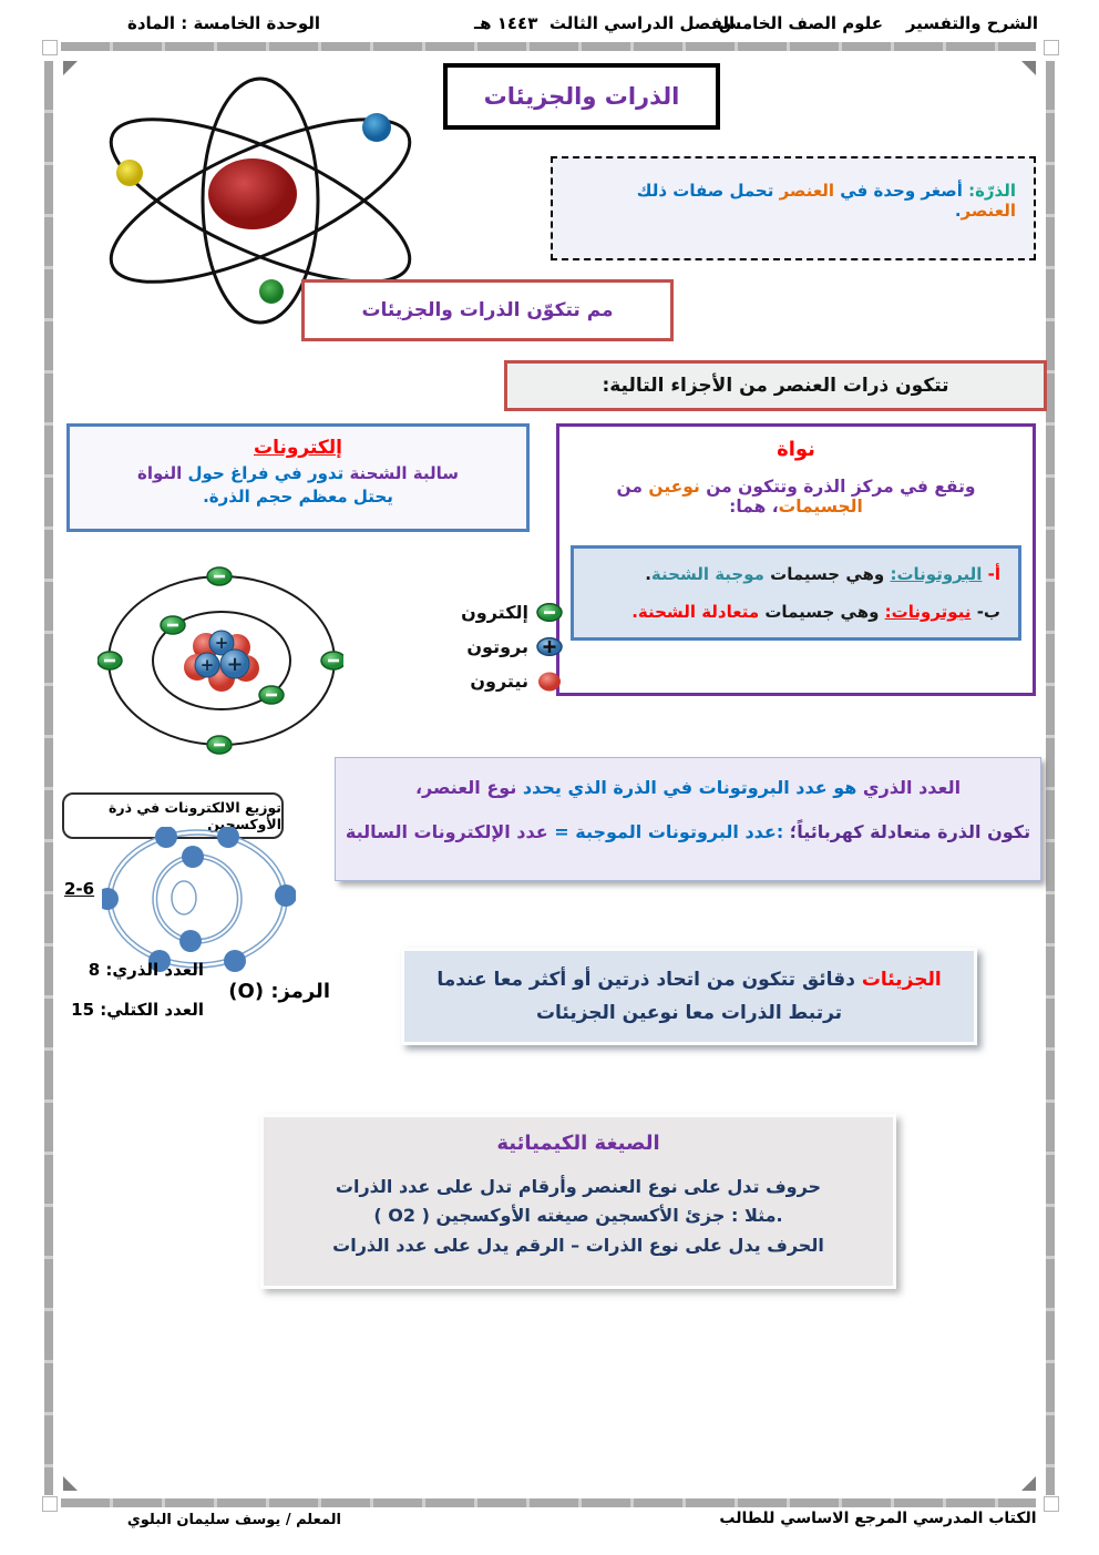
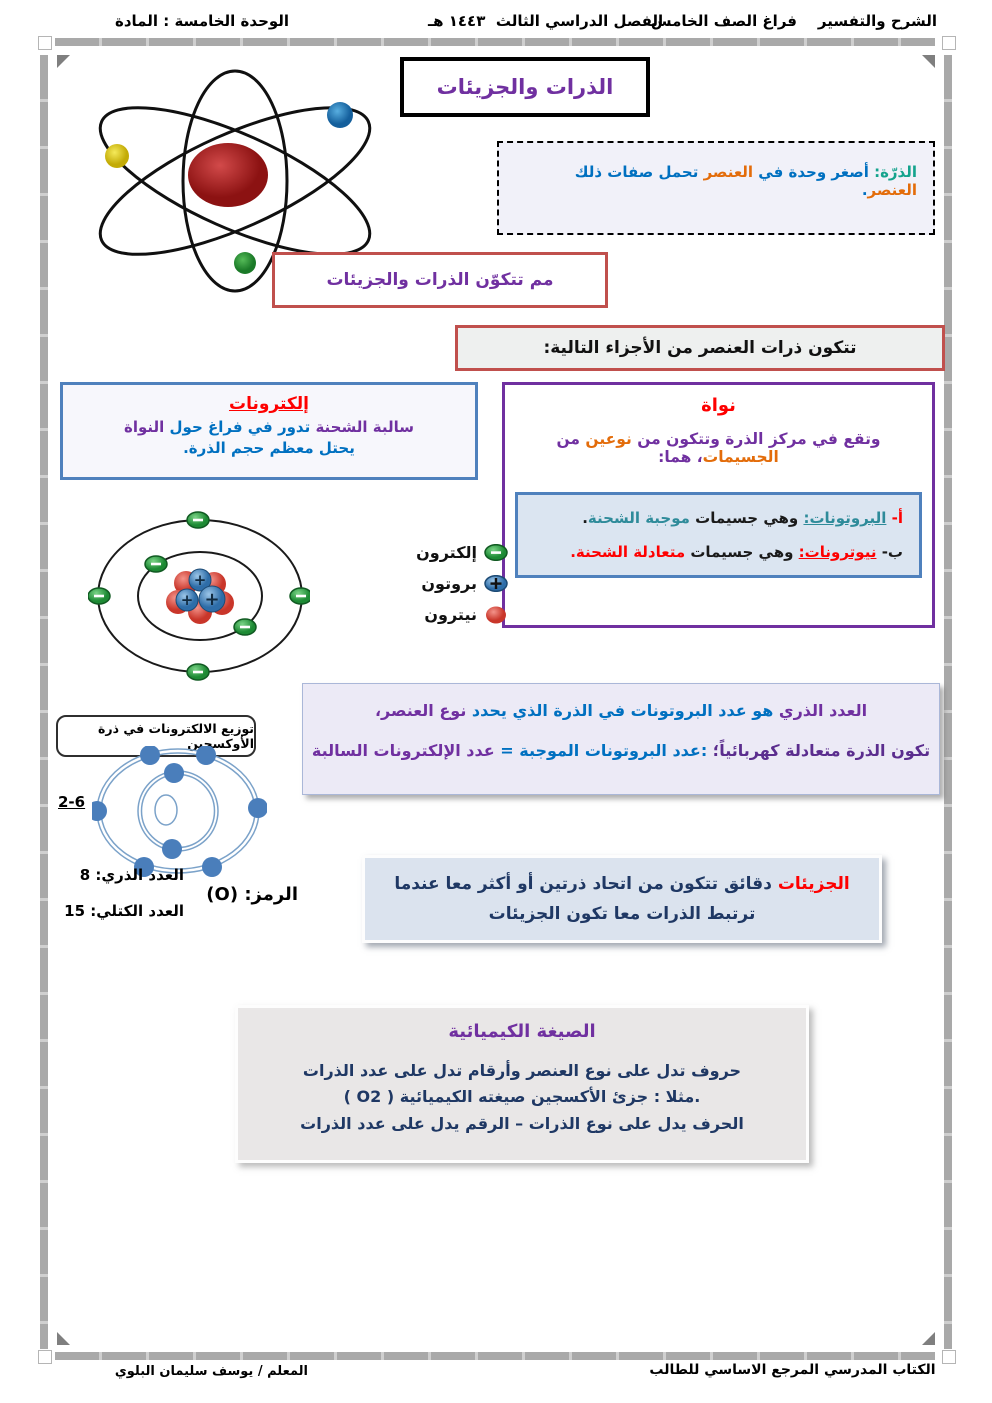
- الشرح والتفسير علوم الصف الخامس
+ الشرح والتفسير فراغ الصف الخامس
  الفصل الدراسي الثالث ١٤٤٣ هـ
  الوحدة الخامسة : المادة
  الذرات والجزيئات
  الذرّة: أصغر وحدة في العنصر تحمل صفات ذلك العنصر.
  مم تتكوّن الذرات والجزيئات
  تتكون ذرات العنصر من الأجزاء التالية:
  إلكترونات
  سالبة الشحنة تدور في فراغ حول النواة
  يحتل معظم حجم الذرة.
  نواة
  وتقع في مركز الذرة وتتكون من نوعين من الجسيمات، هما:
  أ- البروتونات: وهي جسيمات موجبة الشحنة.
  ب- نيوترونات: وهي جسيمات متعادلة الشحنة.
  +
  +
  +
  إلكترون
  بروتون
  نيترون
  العدد الذري هو عدد البروتونات في الذرة الذي يحدد نوع العنصر،
  تكون الذرة متعادلة كهربائياً؛ :عدد البروتونات الموجبة = عدد الإلكترونات السالبة
  توزيع الالكترونات في ذرة الأوكسجين
  2-6
  العدد الذري: 8
  العدد الكتلي: 15
  الرمز: (O)
  الجزيئات دقائق تتكون من اتحاد ذرتين أو أكثر معا عندما
- ترتبط الذرات معا نوعين الجزيئات
+ ترتبط الذرات معا تكون الجزيئات
  الصيغة الكيميائية
  حروف تدل على نوع العنصر وأرقام تدل على عدد الذرات
- .مثلا : جزئ الأكسجين صيغته الأوكسجين ( O2 )
+ .مثلا : جزئ الأكسجين صيغته الكيميائية ( O2 )
  الحرف يدل على نوع الذرات – الرقم يدل على عدد الذرات
  الكتاب المدرسي المرجع الاساسي للطالب
  المعلم / يوسف سليمان البلوي
